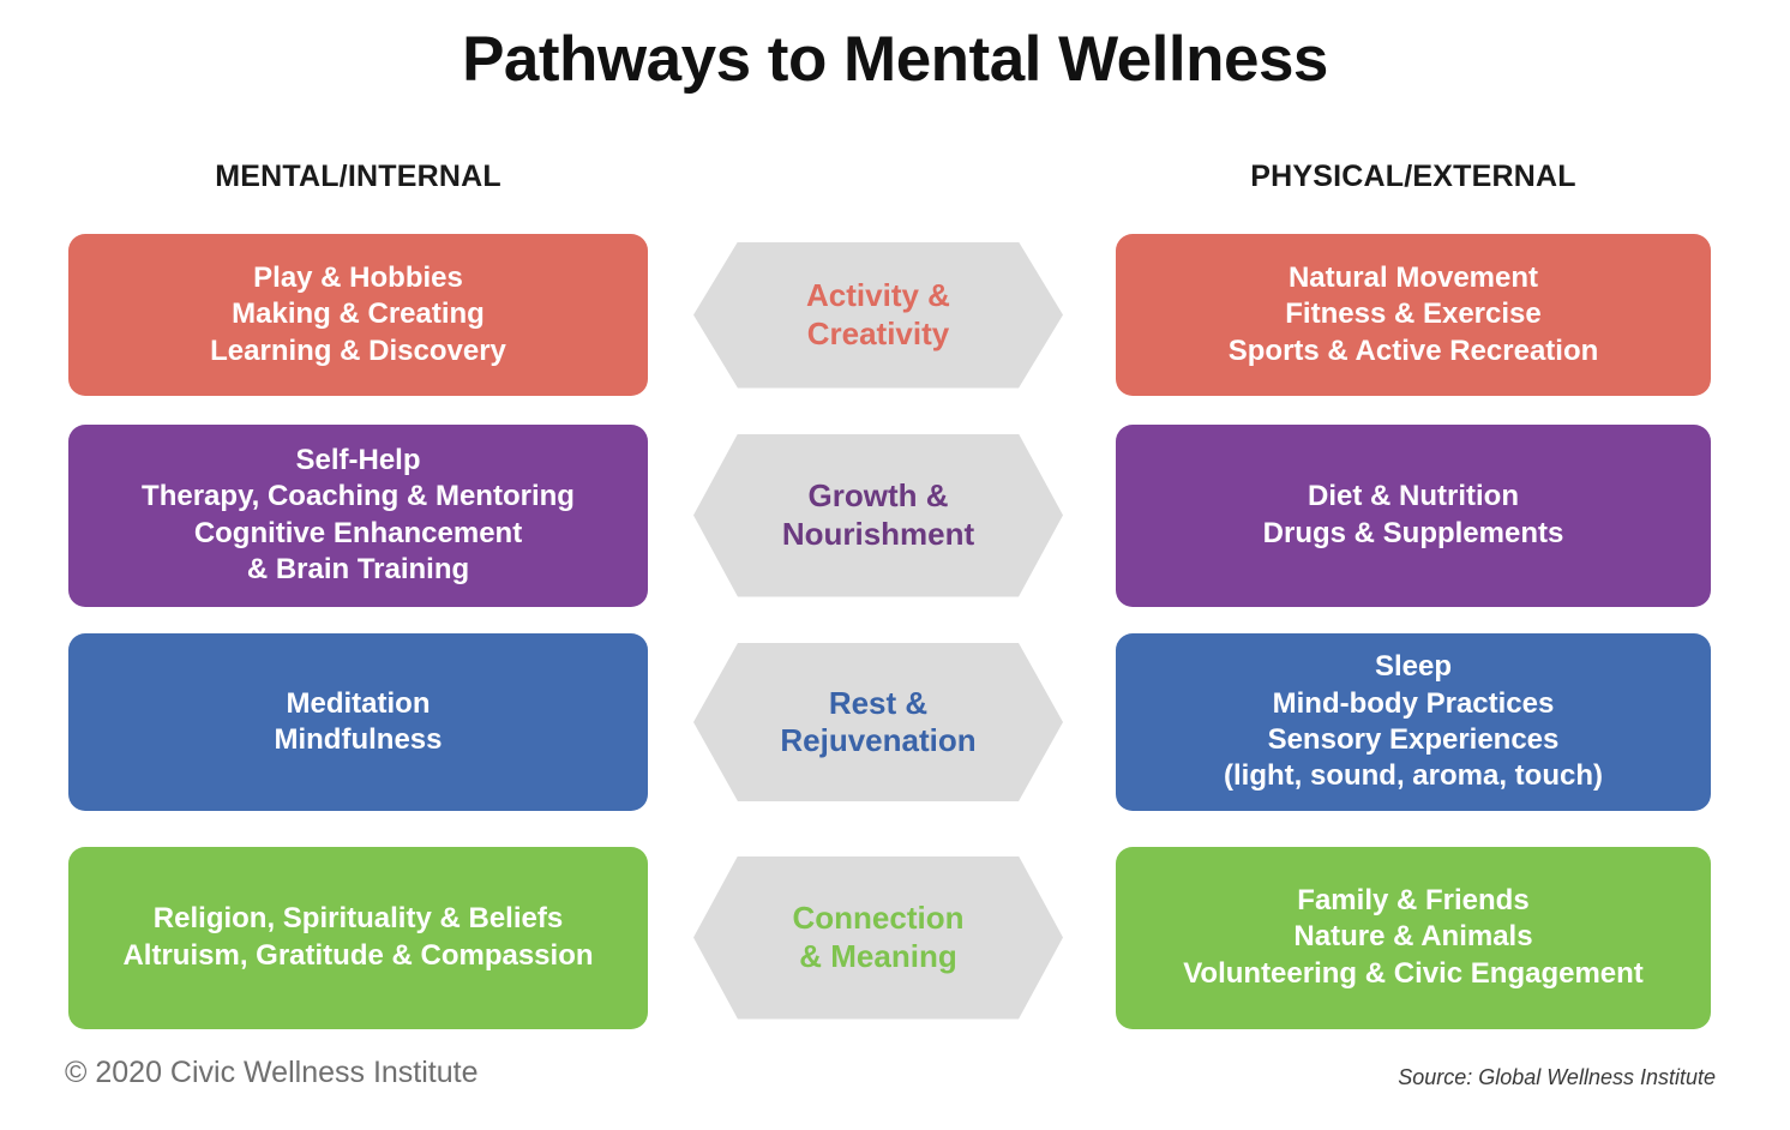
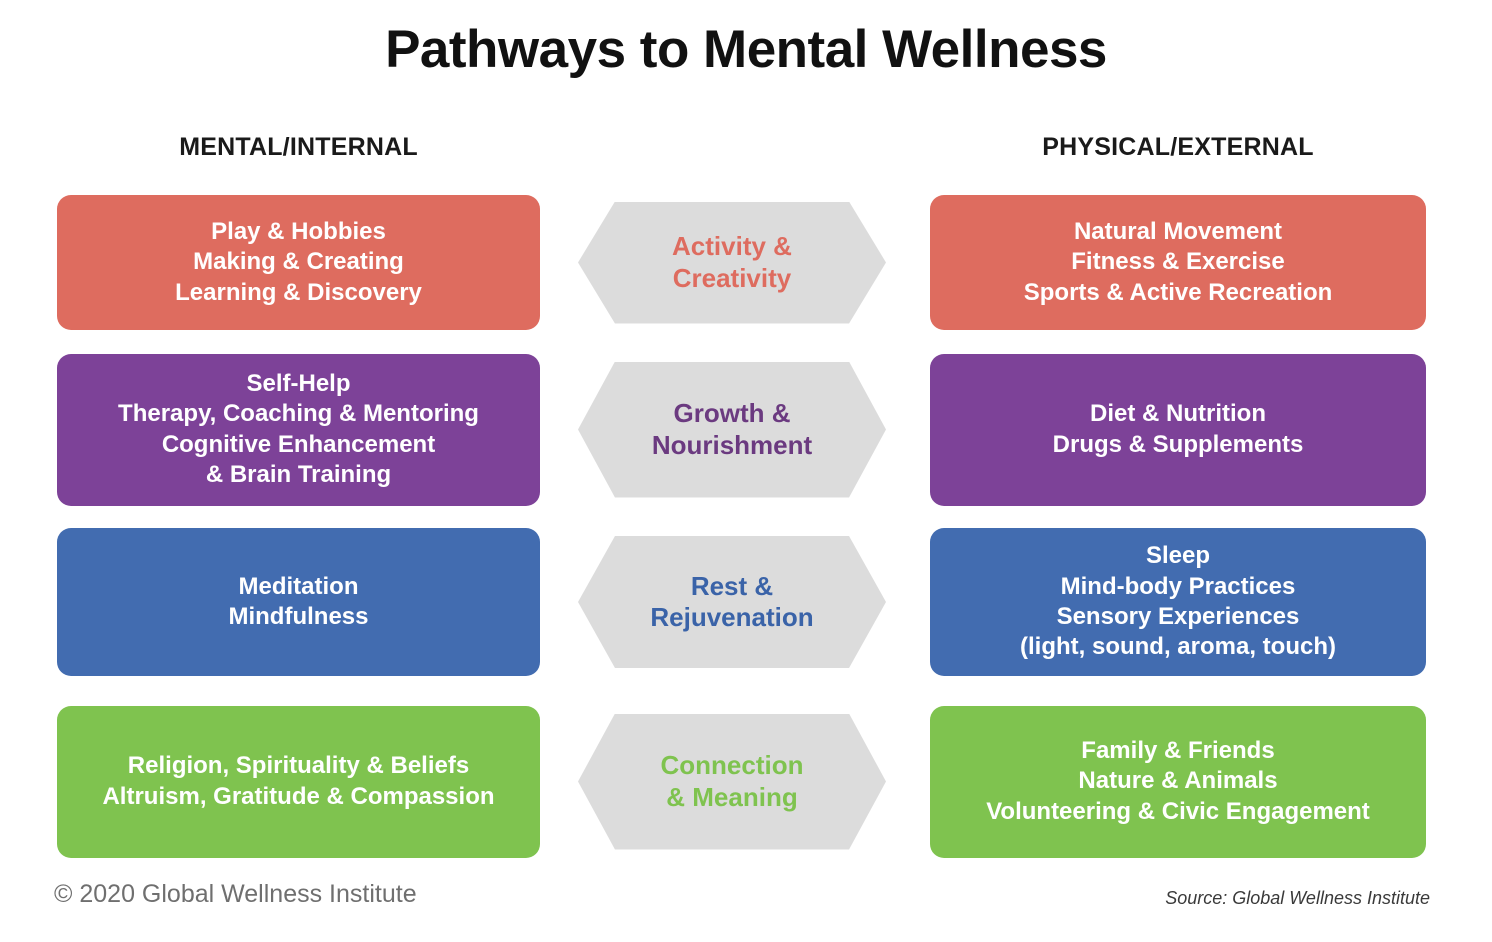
  Pathways to Mental Wellness
  MENTAL/INTERNAL
  PHYSICAL/EXTERNAL
  Play & Hobbies
  Making & Creating
  Learning & Discovery
  Activity &
  Creativity
  Natural Movement
  Fitness & Exercise
  Sports & Active Recreation
  Self-Help
  Therapy, Coaching & Mentoring
  Cognitive Enhancement
  & Brain Training
  Growth &
  Nourishment
  Diet & Nutrition
  Drugs & Supplements
  Meditation
  Mindfulness
  Rest &
  Rejuvenation
  Sleep
  Mind-body Practices
  Sensory Experiences
  (light, sound, aroma, touch)
  Religion, Spirituality & Beliefs
  Altruism, Gratitude & Compassion
  Connection
  & Meaning
  Family & Friends
  Nature & Animals
  Volunteering & Civic Engagement
- © 2020 Civic Wellness Institute
+ © 2020 Global Wellness Institute
  Source: Global Wellness Institute
